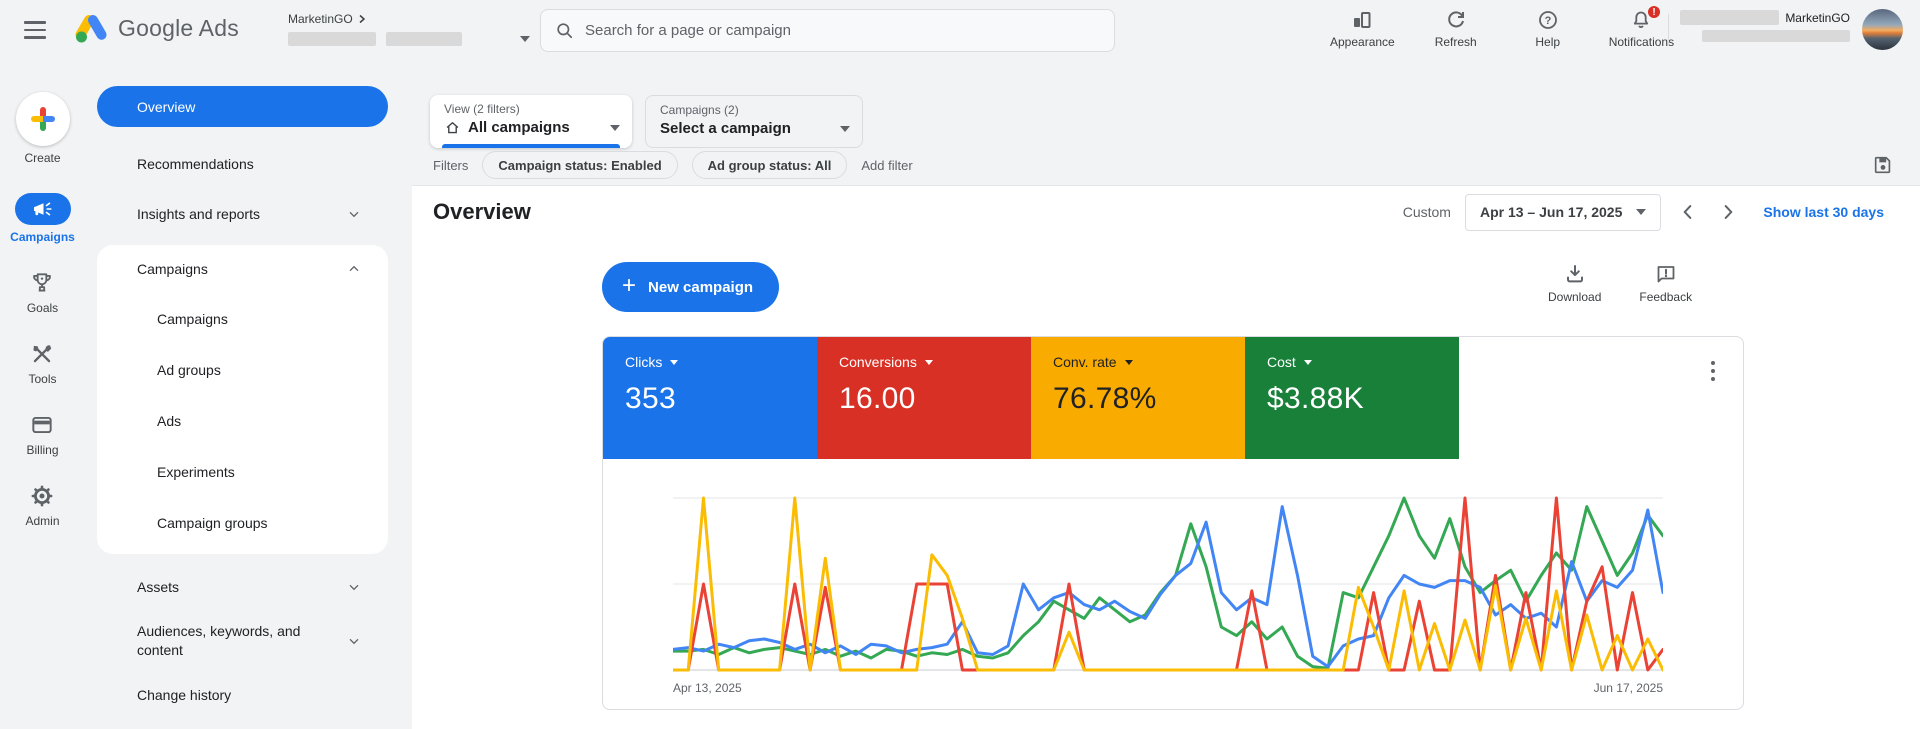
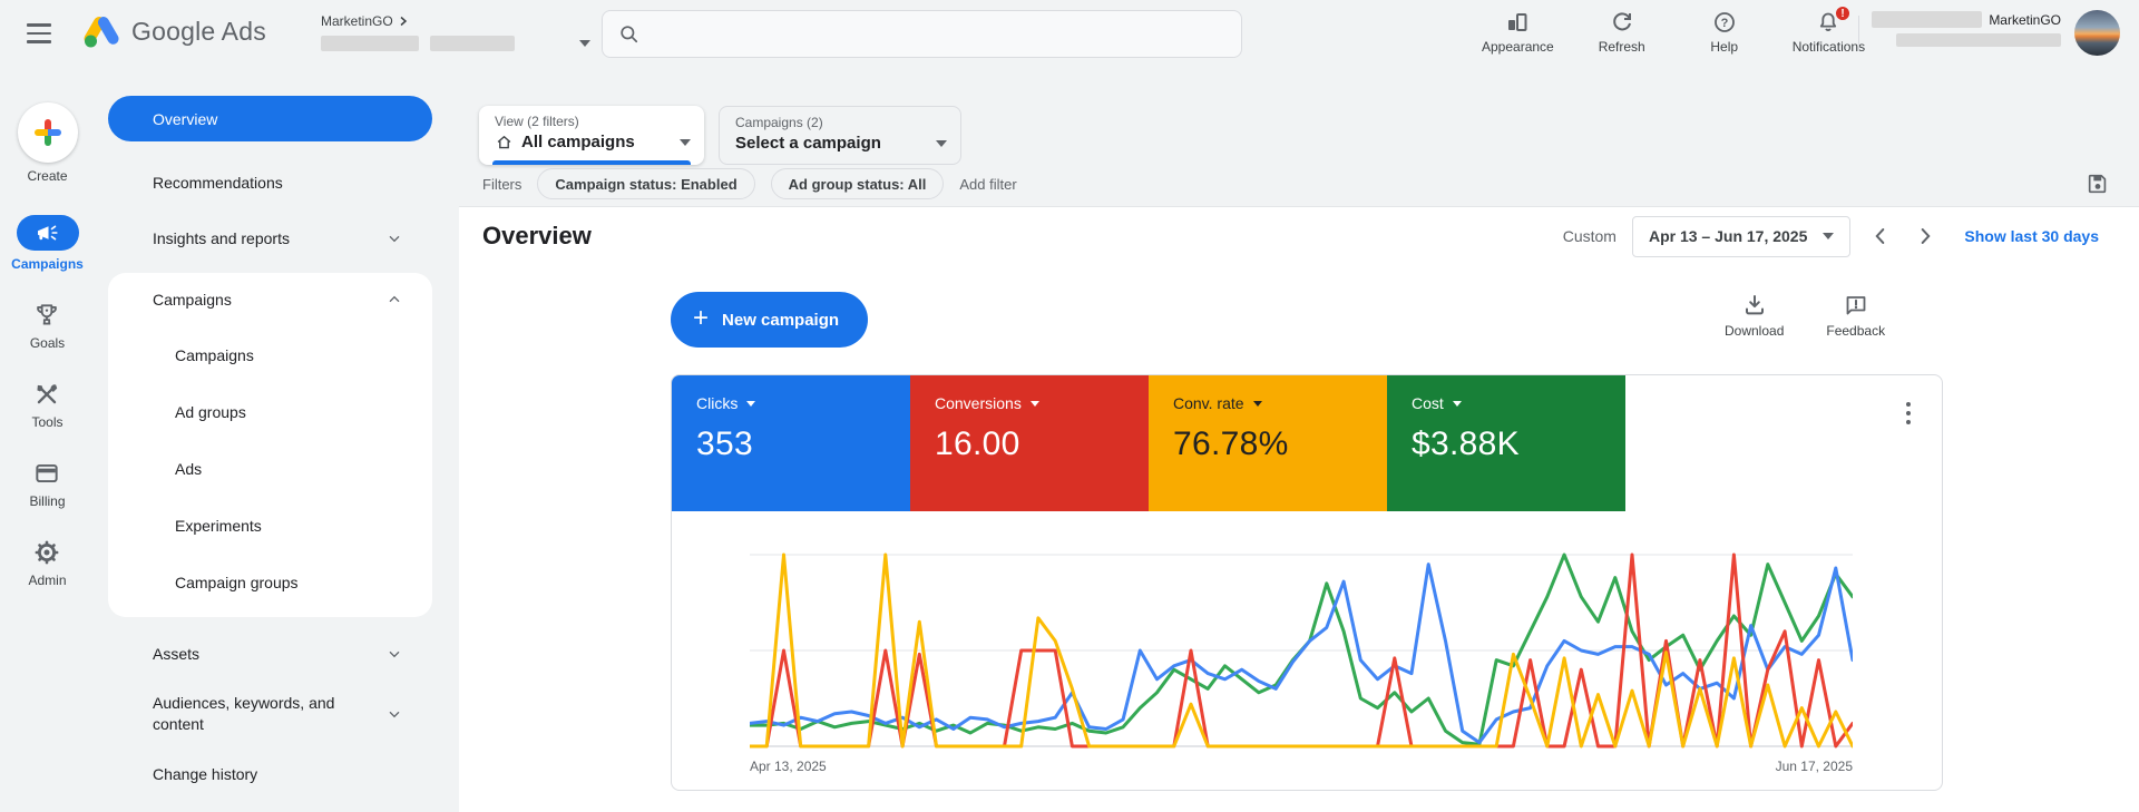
  Google Ads
  MarketinGO
- Search for a page or campaign
  Appearance
  Refresh
  ?
  Help
  !
  Notifications
  MarketinGO
  Create
  Campaigns
  Goals
  Tools
  Billing
  Admin
  Overview
  Recommendations
  Insights and reports
  Campaigns
  Campaigns
  Ad groups
  Ads
  Experiments
  Campaign groups
  Assets
  Audiences, keywords, and content
  Change history
  View (2 filters)
  All campaigns
  Campaigns (2)
  Select a campaign
  Filters
  Campaign status: Enabled
  Ad group status: All
  Add filter
  Overview
  Custom
  Apr 13 – Jun 17, 2025
  Show last 30 days
  +
  New campaign
  Download
  Feedback
  Clicks
  353
  Conversions
  16.00
  Conv. rate
  76.78%
  Cost
  $3.88K
  Apr 13, 2025
  Jun 17, 2025
